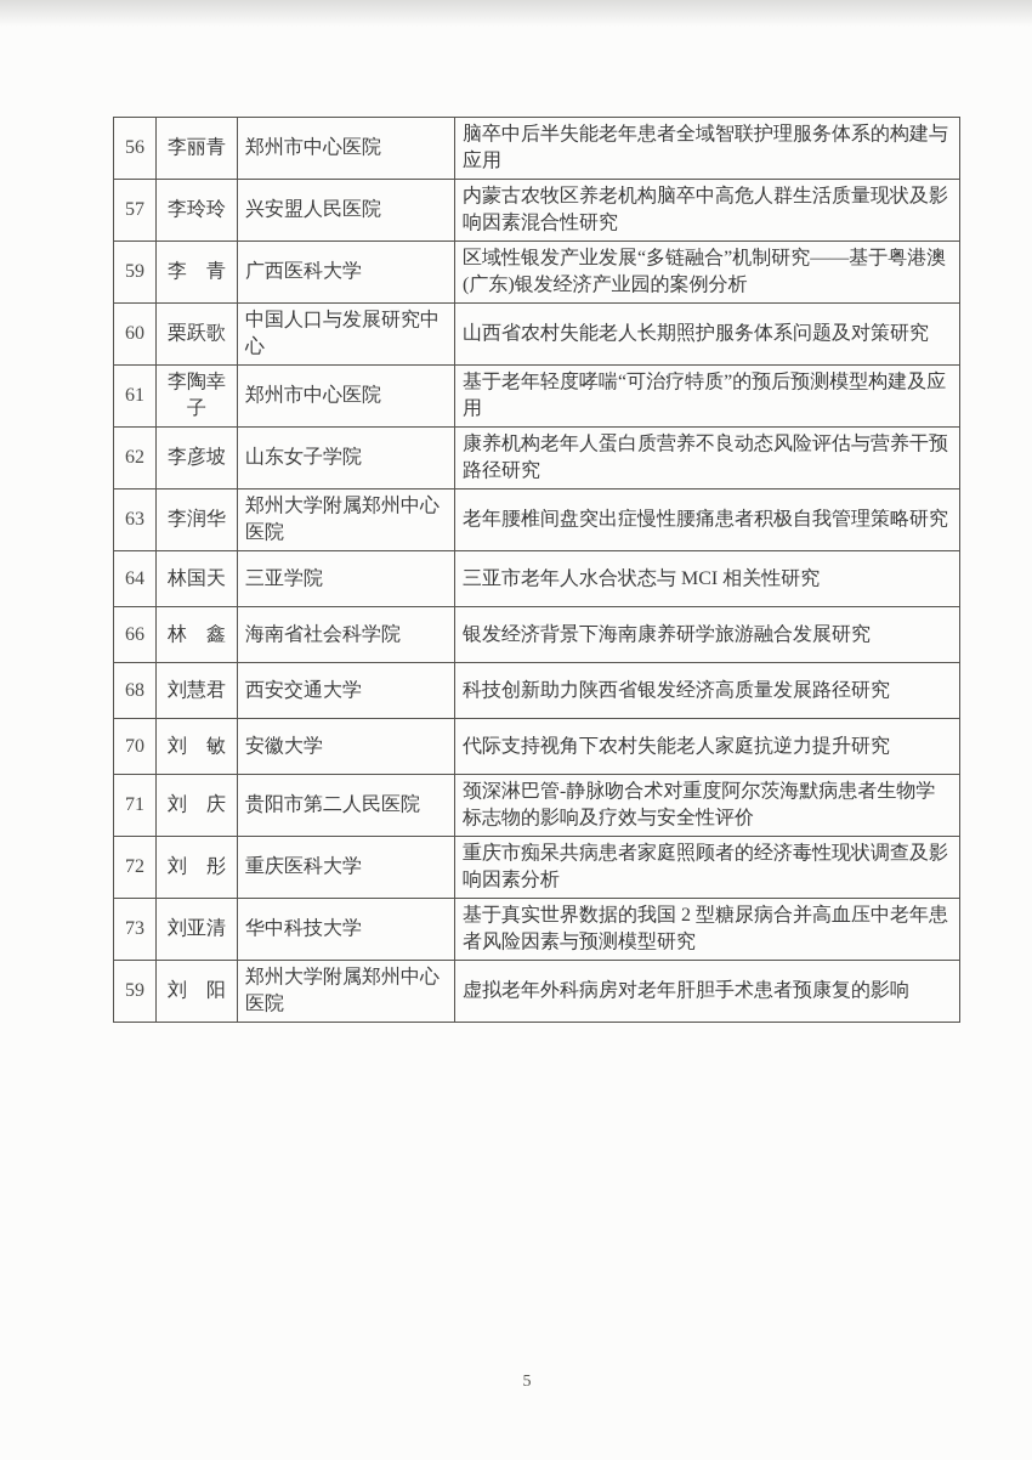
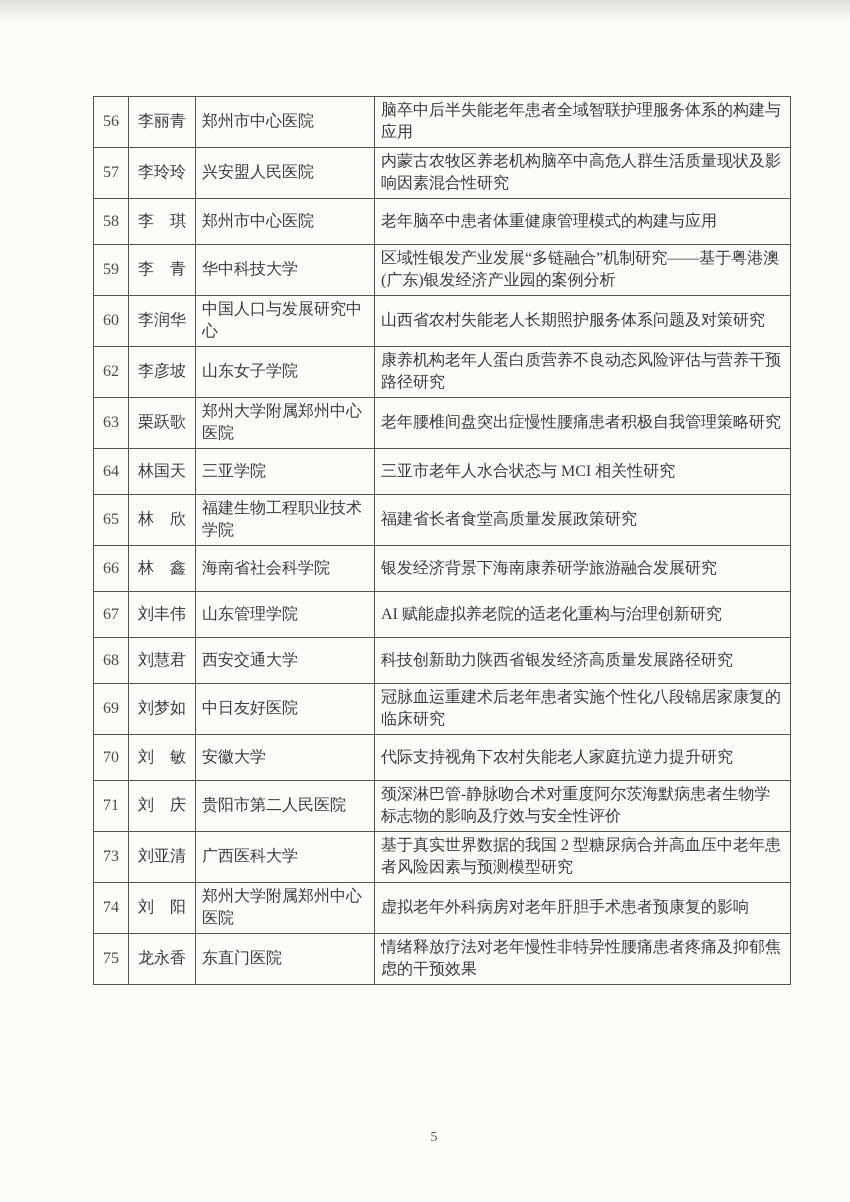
  56	李丽青	郑州市中心医院	脑卒中后半失能老年患者全域智联护理服务体系的构建与应用
  57	李玲玲	兴安盟人民医院	内蒙古农牧区养老机构脑卒中高危人群生活质量现状及影响因素混合性研究
+ 58	李 琪	郑州市中心医院	老年脑卒中患者体重健康管理模式的构建与应用
- 59	李 青	广西医科大学	区域性银发产业发展“多链融合”机制研究——基于粤港澳(广东)银发经济产业园的案例分析
+ 59	李 青	华中科技大学	区域性银发产业发展“多链融合”机制研究——基于粤港澳(广东)银发经济产业园的案例分析
- 60	栗跃歌	中国人口与发展研究中心	山西省农村失能老人长期照护服务体系问题及对策研究
+ 60	李润华	中国人口与发展研究中心	山西省农村失能老人长期照护服务体系问题及对策研究
- 61	李陶幸子	郑州市中心医院	基于老年轻度哮喘“可治疗特质”的预后预测模型构建及应用
  62	李彦坡	山东女子学院	康养机构老年人蛋白质营养不良动态风险评估与营养干预路径研究
- 63	李润华	郑州大学附属郑州中心医院	老年腰椎间盘突出症慢性腰痛患者积极自我管理策略研究
+ 63	栗跃歌	郑州大学附属郑州中心医院	老年腰椎间盘突出症慢性腰痛患者积极自我管理策略研究
  64	林国天	三亚学院	三亚市老年人水合状态与 MCI 相关性研究
+ 65	林 欣	福建生物工程职业技术学院	福建省长者食堂高质量发展政策研究
  66	林 鑫	海南省社会科学院	银发经济背景下海南康养研学旅游融合发展研究
+ 67	刘丰伟	山东管理学院	AI 赋能虚拟养老院的适老化重构与治理创新研究
  68	刘慧君	西安交通大学	科技创新助力陕西省银发经济高质量发展路径研究
+ 69	刘梦如	中日友好医院	冠脉血运重建术后老年患者实施个性化八段锦居家康复的临床研究
  70	刘 敏	安徽大学	代际支持视角下农村失能老人家庭抗逆力提升研究
  71	刘 庆	贵阳市第二人民医院	颈深淋巴管-静脉吻合术对重度阿尔茨海默病患者生物学标志物的影响及疗效与安全性评价
- 72	刘 彤	重庆医科大学	重庆市痴呆共病患者家庭照顾者的经济毒性现状调查及影响因素分析
- 73	刘亚清	华中科技大学	基于真实世界数据的我国 2 型糖尿病合并高血压中老年患者风险因素与预测模型研究
+ 73	刘亚清	广西医科大学	基于真实世界数据的我国 2 型糖尿病合并高血压中老年患者风险因素与预测模型研究
- 59	刘 阳	郑州大学附属郑州中心医院	虚拟老年外科病房对老年肝胆手术患者预康复的影响
+ 74	刘 阳	郑州大学附属郑州中心医院	虚拟老年外科病房对老年肝胆手术患者预康复的影响
+ 75	龙永香	东直门医院	情绪释放疗法对老年慢性非特异性腰痛患者疼痛及抑郁焦虑的干预效果
  5
